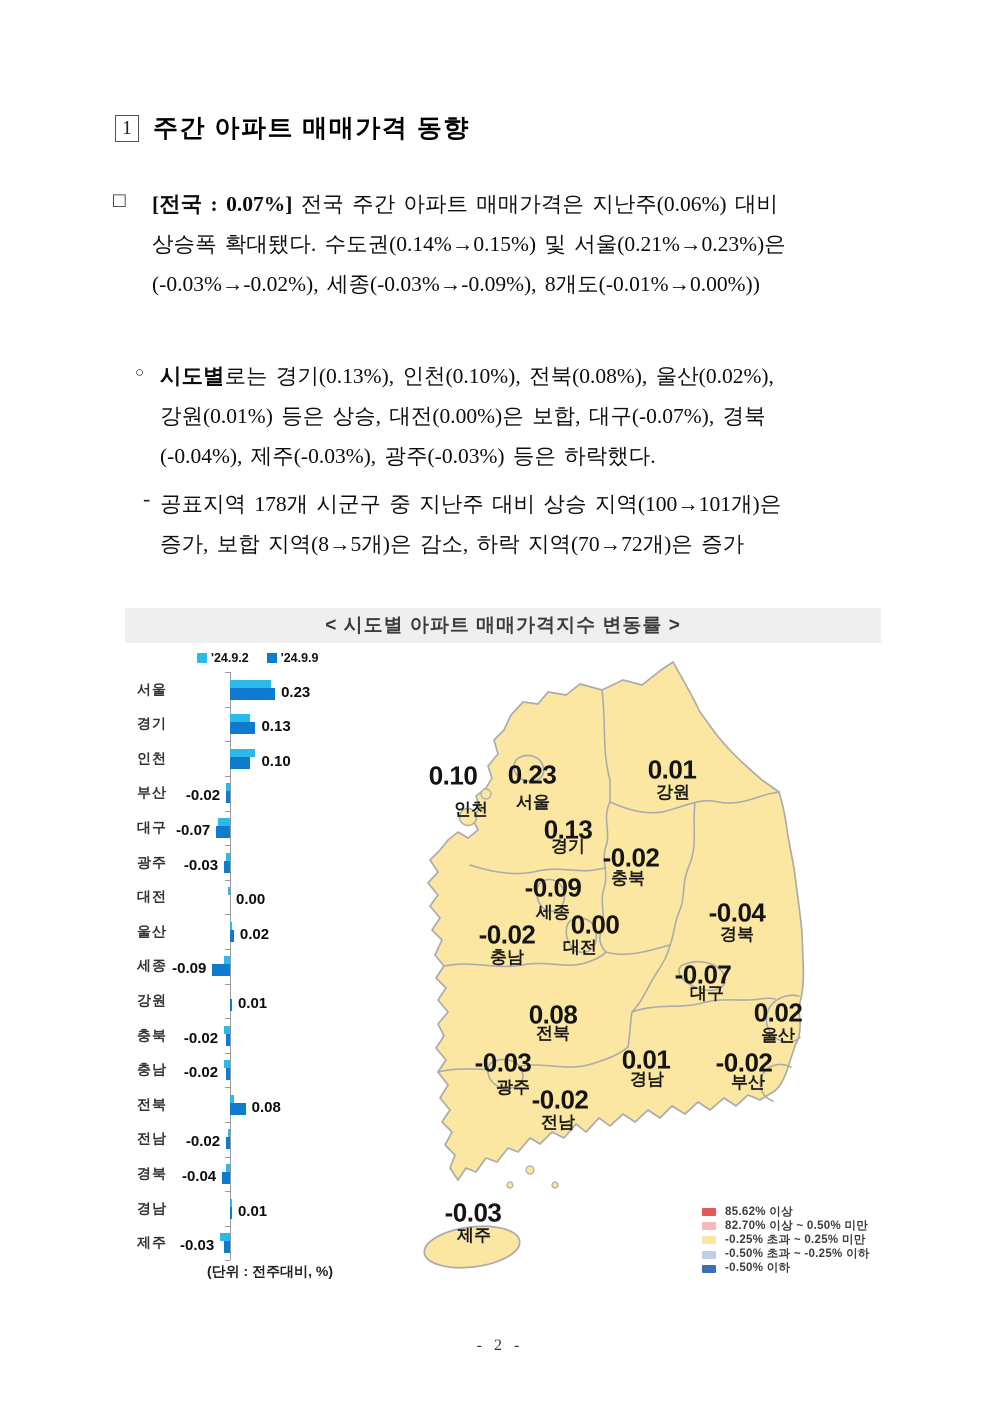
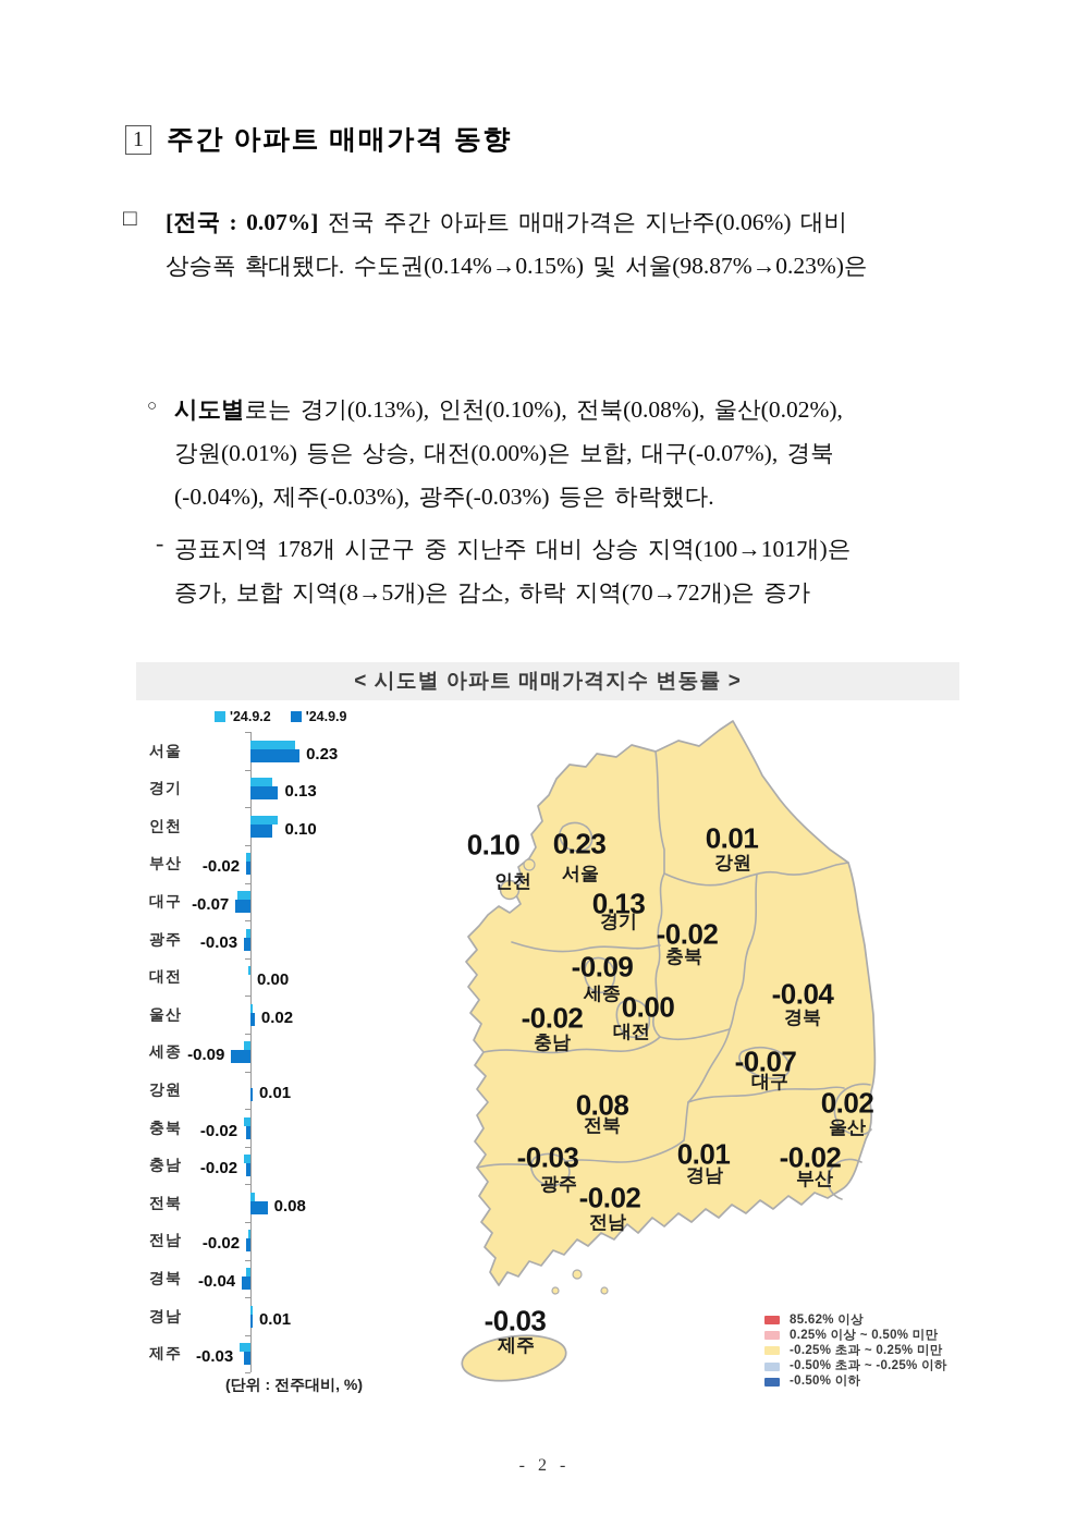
  1
  주간 아파트 매매가격 동향
  □
  [전국 : 0.07%] 전국 주간 아파트 매매가격은 지난주(0.06%) 대비
- 상승폭 확대됐다. 수도권(0.14%→0.15%) 및 서울(0.21%→0.23%)은
+ 상승폭 확대됐다. 수도권(0.14%→0.15%) 및 서울(98.87%→0.23%)은
- (-0.03%→-0.02%), 세종(-0.03%→-0.09%), 8개도(-0.01%→0.00%))
  ○
  시도별로는 경기(0.13%), 인천(0.10%), 전북(0.08%), 울산(0.02%),
  강원(0.01%) 등은 상승, 대전(0.00%)은 보합, 대구(-0.07%), 경북
  (-0.04%), 제주(-0.03%), 광주(-0.03%) 등은 하락했다.
  -
  공표지역 178개 시군구 중 지난주 대비 상승 지역(100→101개)은
  증가, 보합 지역(8→5개)은 감소, 하락 지역(70→72개)은 증가
  < 시도별 아파트 매매가격지수 변동률 >
  '24.9.2
  '24.9.9
  서울
  0.23
  경기
  0.13
  인천
  0.10
  부산
  -0.02
  대구
  -0.07
  광주
  -0.03
  대전
  0.00
  울산
  0.02
  세종
  -0.09
  강원
  0.01
  충북
  -0.02
  충남
  -0.02
  전북
  0.08
  전남
  -0.02
  경북
  -0.04
  경남
  0.01
  제주
  -0.03
  (단위 : 전주대비, %)
  0.23
  서울
  0.13
  경기
  0.10
  인천
  -0.02
  부산
  -0.07
  대구
  -0.03
  광주
  0.00
  대전
  0.02
  울산
  -0.09
  세종
  0.01
  강원
  -0.02
  충북
  -0.02
  충남
  0.08
  전북
  -0.02
  전남
  -0.04
  경북
  0.01
  경남
  -0.03
  제주
  85.62% 이상
- 82.70% 이상 ~ 0.50% 미만
+ 0.25% 이상 ~ 0.50% 미만
  -0.25% 초과 ~ 0.25% 미만
  -0.50% 초과 ~ -0.25% 이하
  -0.50% 이하
  - 2 -
